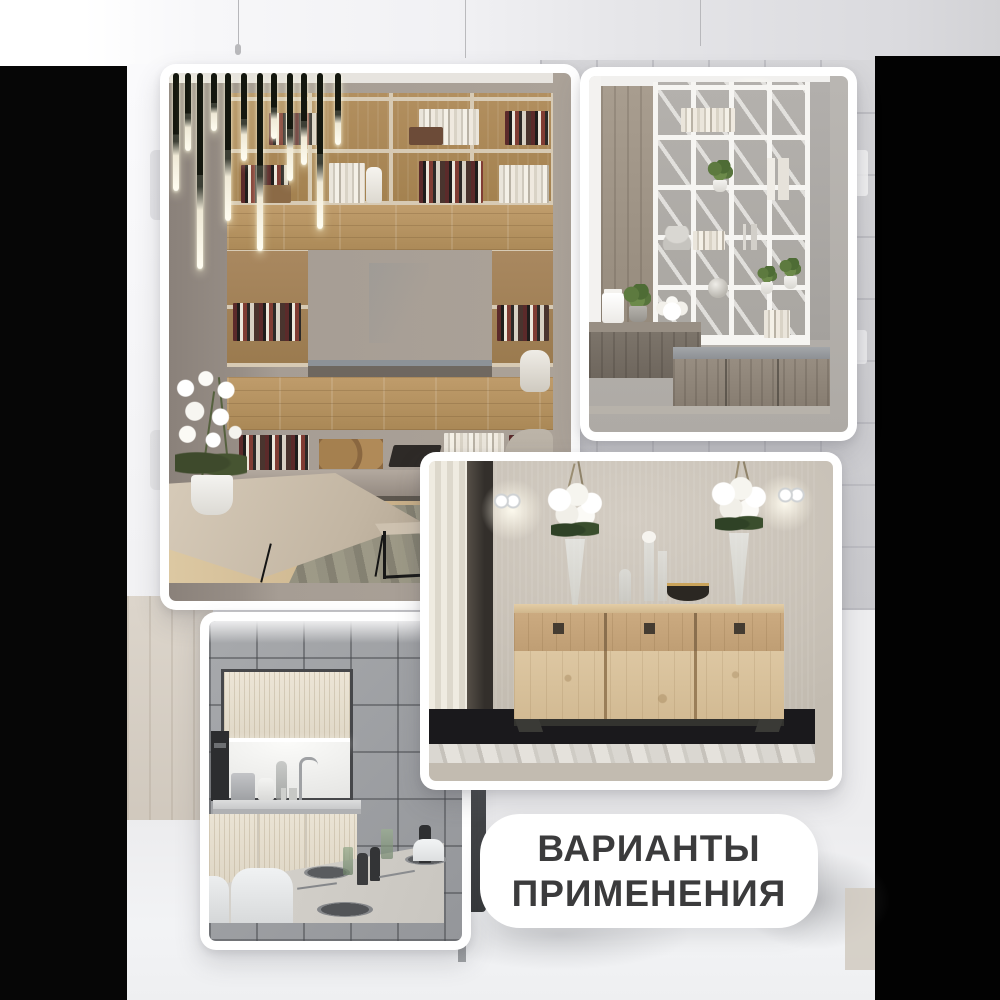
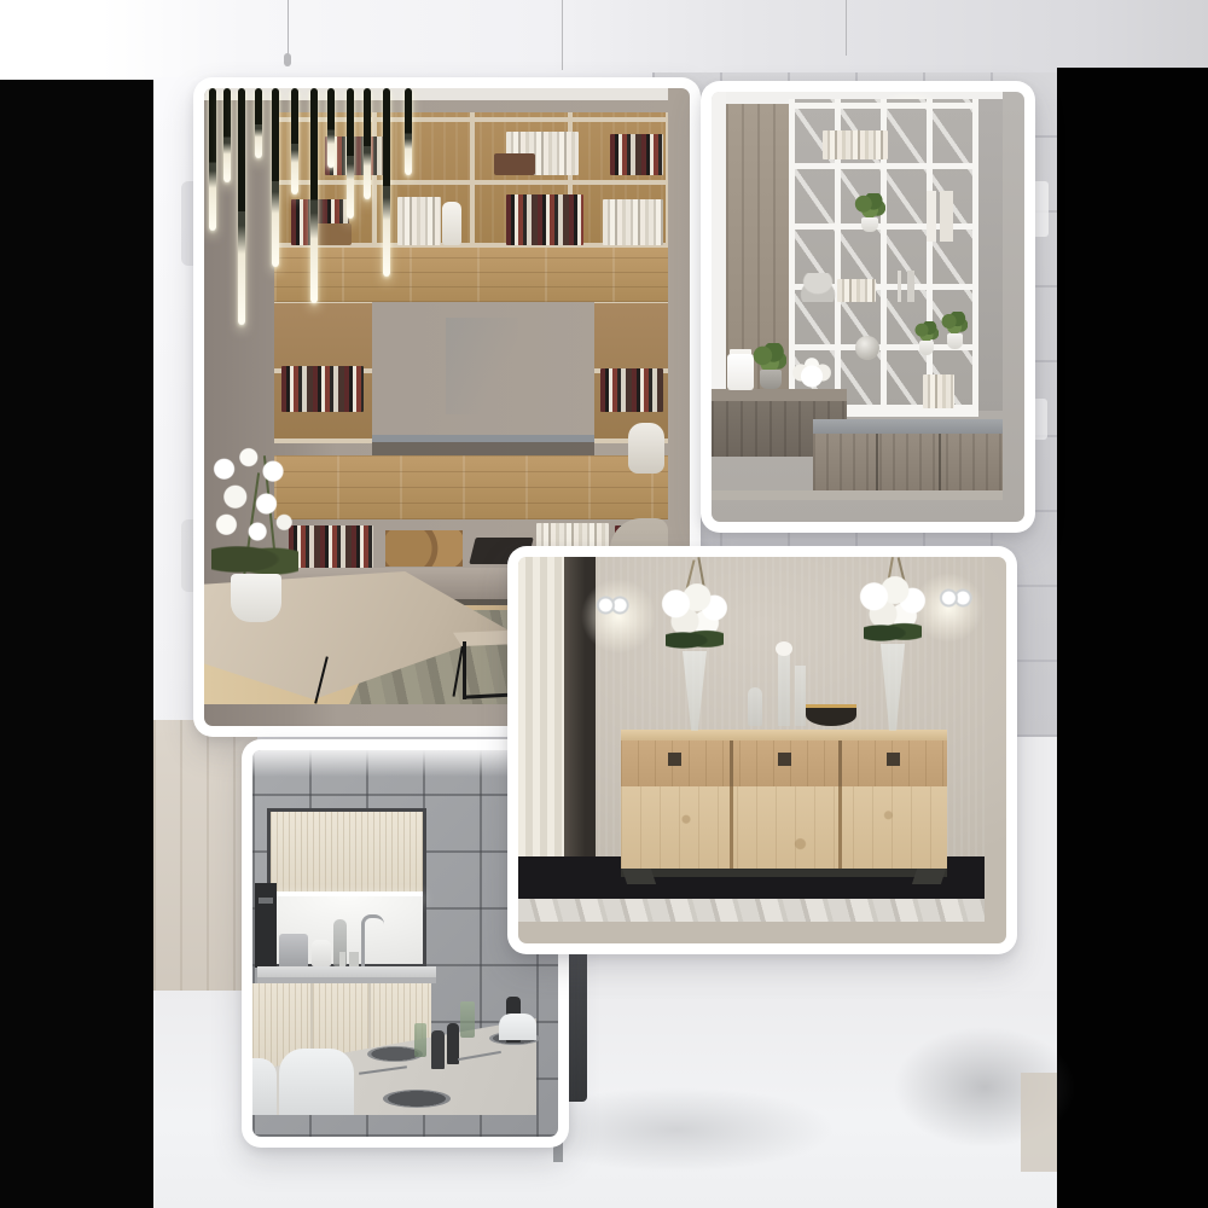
- ВАРИАНТЫ
- ПРИМЕНЕНИЯ
